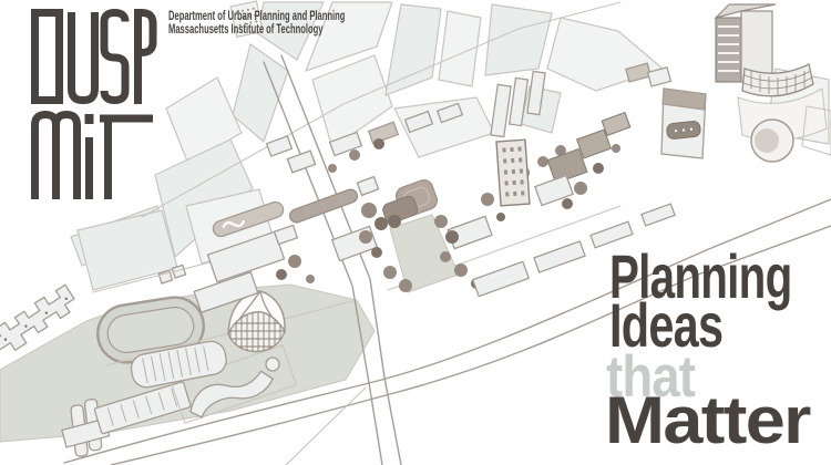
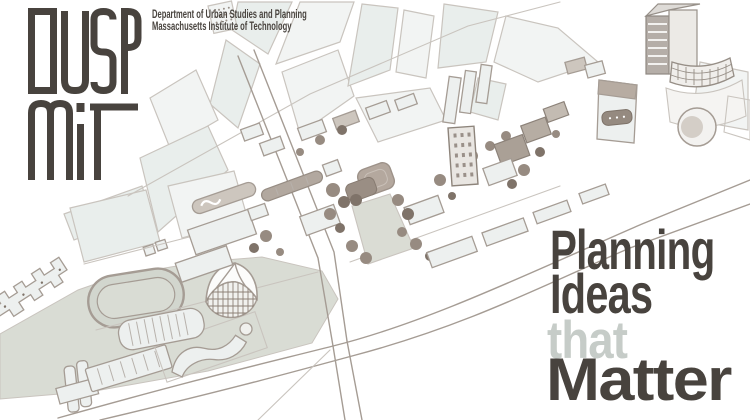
- Department of Urban Planning and Planning
+ Department of Urban Studies and Planning
  Massachusetts Institute of Technology
  Planning
  Ideas
  that
  Matter
